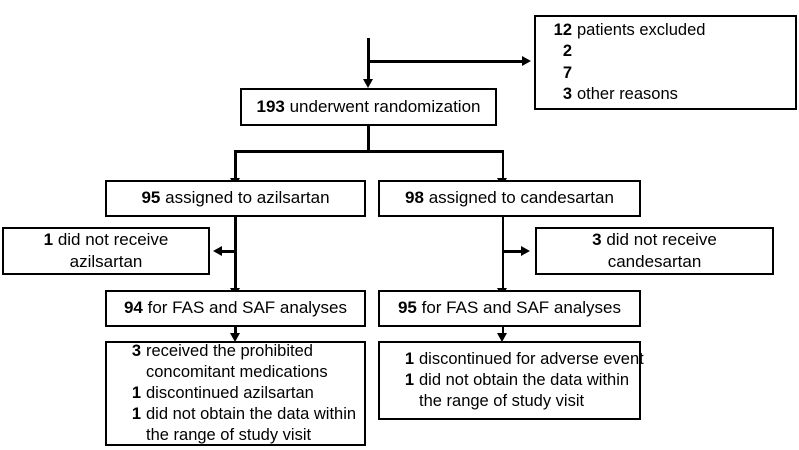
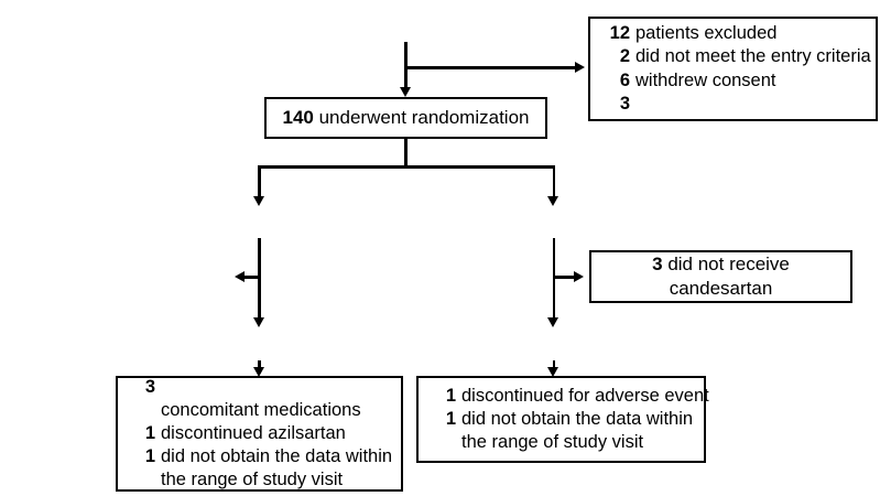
  12
  patients excluded
  2
+ did not meet the entry criteria
- 7
+ 6
+ withdrew consent
  3
- other reasons
- 193 underwent randomization
+ 140 underwent randomization
- 95 assigned to azilsartan
- 98 assigned to candesartan
- 1 did not receive
- azilsartan
  3 did not receive
  candesartan
- 94 for FAS and SAF analyses
- 95 for FAS and SAF analyses
  3
- received the prohibited
  concomitant medications
  1
  discontinued azilsartan
  1
  did not obtain the data within
  the range of study visit
  1
  discontinued for adverse event
  1
  did not obtain the data within
  the range of study visit
